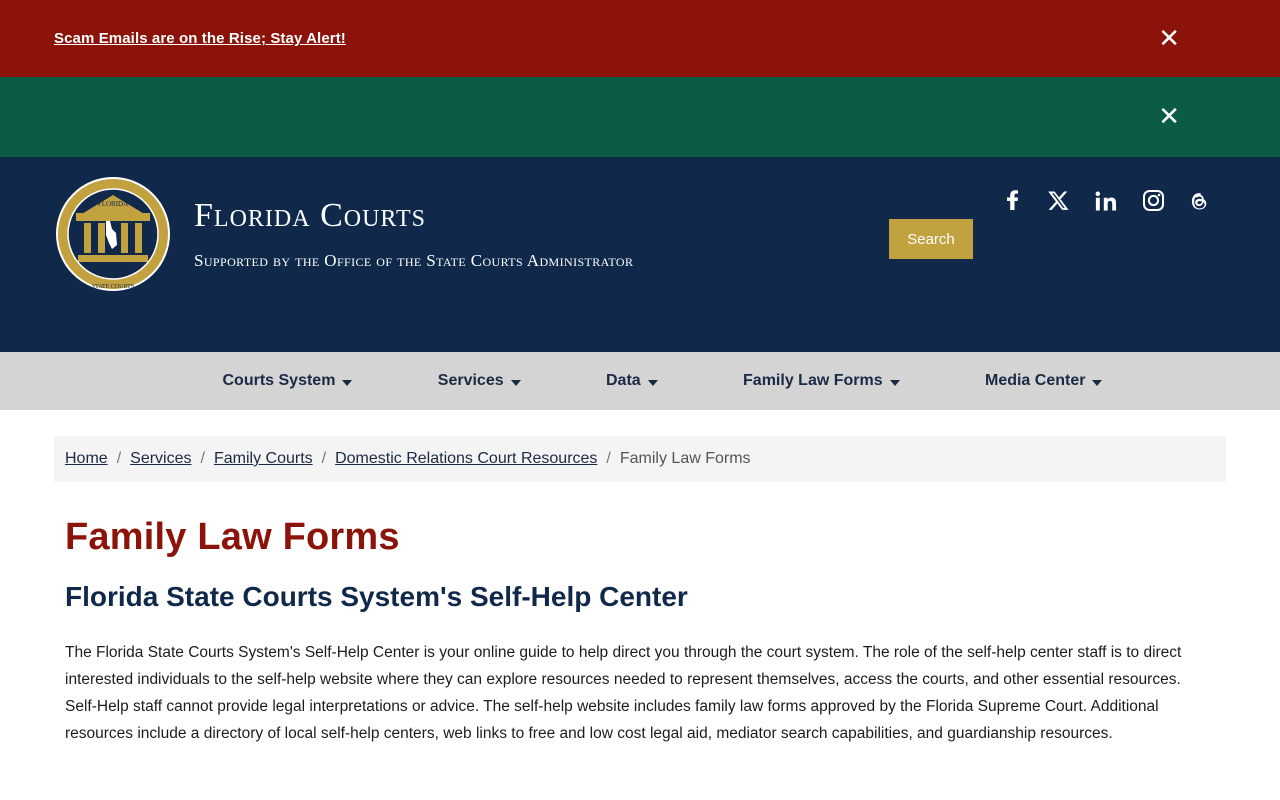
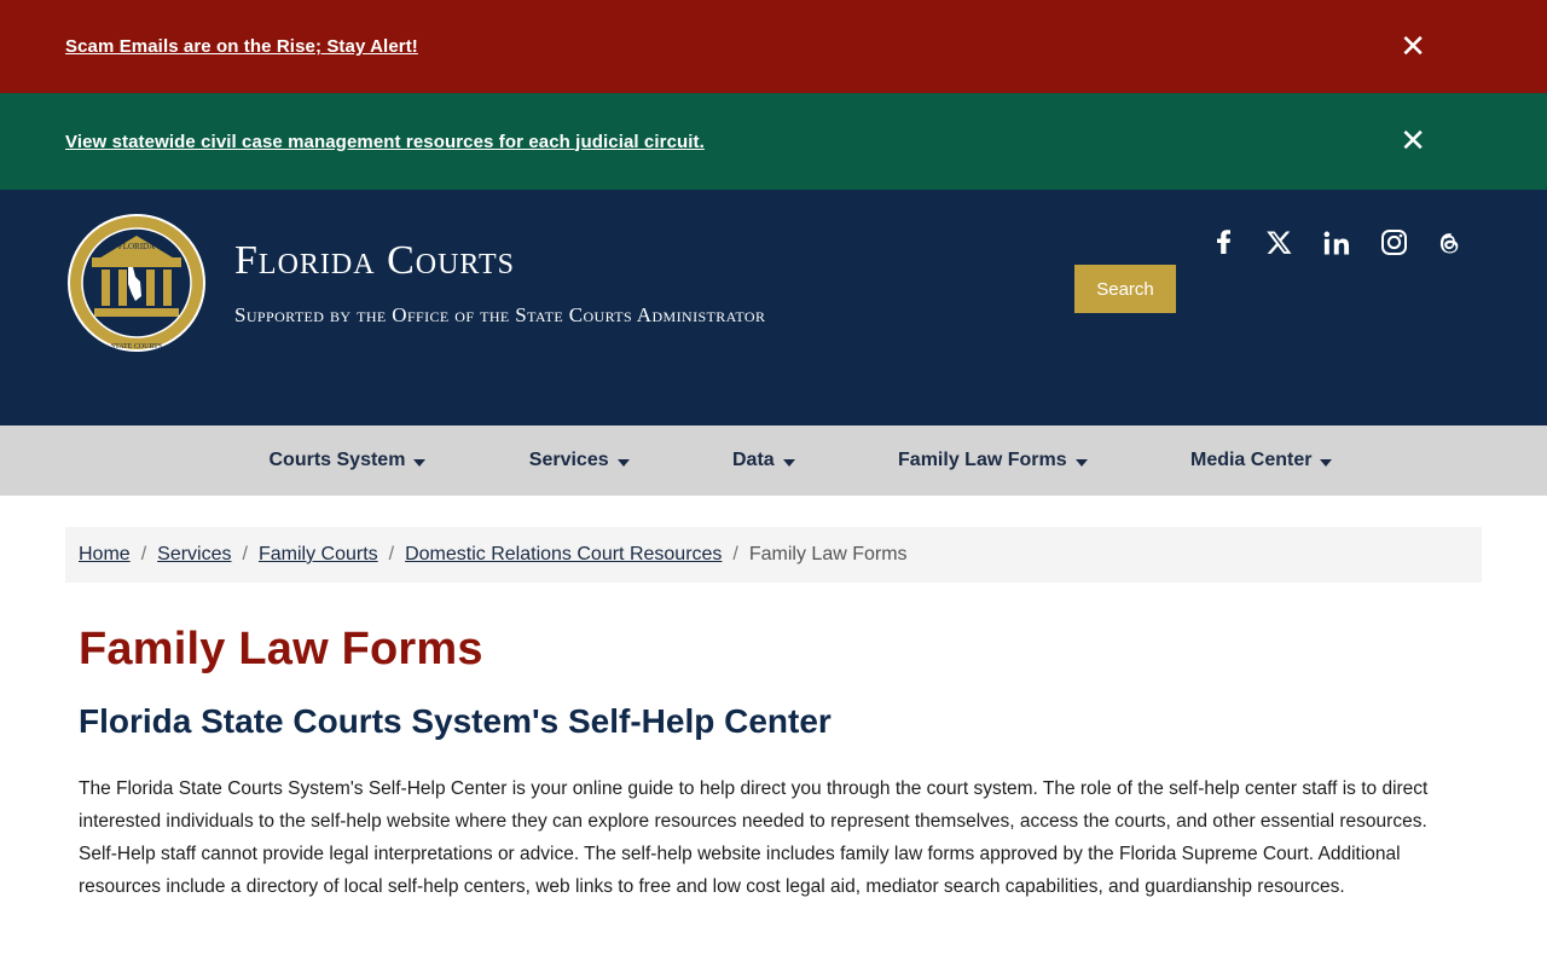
  Scam Emails are on the Rise; Stay Alert!
  ✕
+ View statewide civil case management resources for each judicial circuit.
  ✕
  FLORIDA
  Florida Courts
  Supported by the Office of the State Courts Administrator
  Search
  Courts System
  Services
  Data
  Family Law Forms
  Media Center
  Home
  /
  Services
  /
  Family Courts
  /
  Domestic Relations Court Resources
  /
  Family Law Forms
  Family Law Forms
  Florida State Courts System's Self-Help Center
  The Florida State Courts System's Self-Help Center is your online guide to help direct you through the court system. The role of the self-help center staff is to direct interested individuals to the self-help website where they can explore resources needed to represent themselves, access the courts, and other essential resources. Self-Help staff cannot provide legal interpretations or advice. The self-help website includes family law forms approved by the Florida Supreme Court. Additional resources include a directory of local self-help centers, web links to free and low cost legal aid, mediator search capabilities, and guardianship resources.
